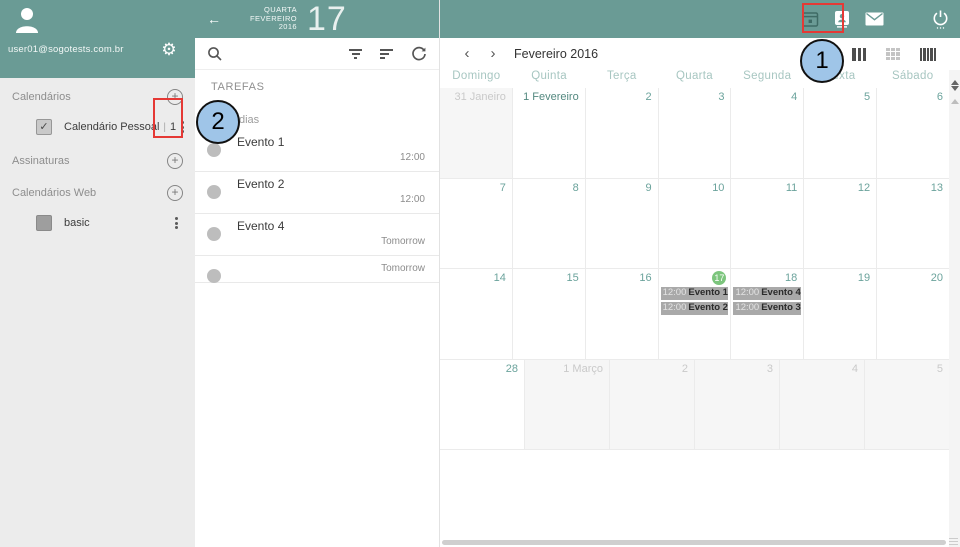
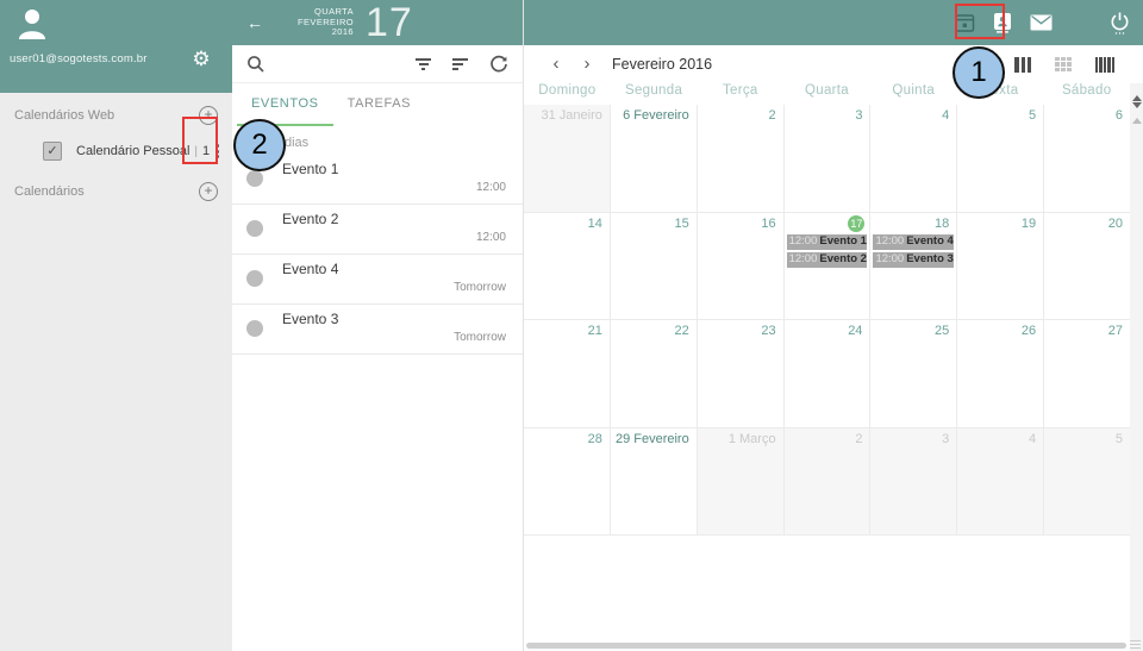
  user01@sogotests.com.br
- Calendários
+ Calendários Web
  Calendário Pessoal
  |
  1
- Assinaturas
- Calendários Web
+ Calendários
- basic
  QUARTA
  FEVEREIRO
  2016
  17
+ EVENTOS
  TAREFAS
  dias
  Evento 1
  12:00
  Evento 2
  12:00
  Evento 4
  Tomorrow
+ Evento 3
  Tomorrow
  ‹
  ›
  Fevereiro 2016
  Domingo
- Quinta
+ Segunda
  Terça
  Quarta
- Segunda
+ Quinta
  Sábado
  31 Janeiro
- 1 Fevereiro
+ 6 Fevereiro
  2
  3
  4
  5
  6
- 7
- 8
- 9
- 10
- 11
- 12
- 13
  14
  15
  16
  17
  12:00 Evento 1
  12:00 Evento 2
  18
  12:00 Evento 4
  12:00 Evento 3
  19
  20
+ 21
+ 22
+ 23
+ 24
+ 25
+ 26
+ 27
  28
+ 29 Fevereiro
  1 Março
  2
  3
  4
  5
  1
  2
